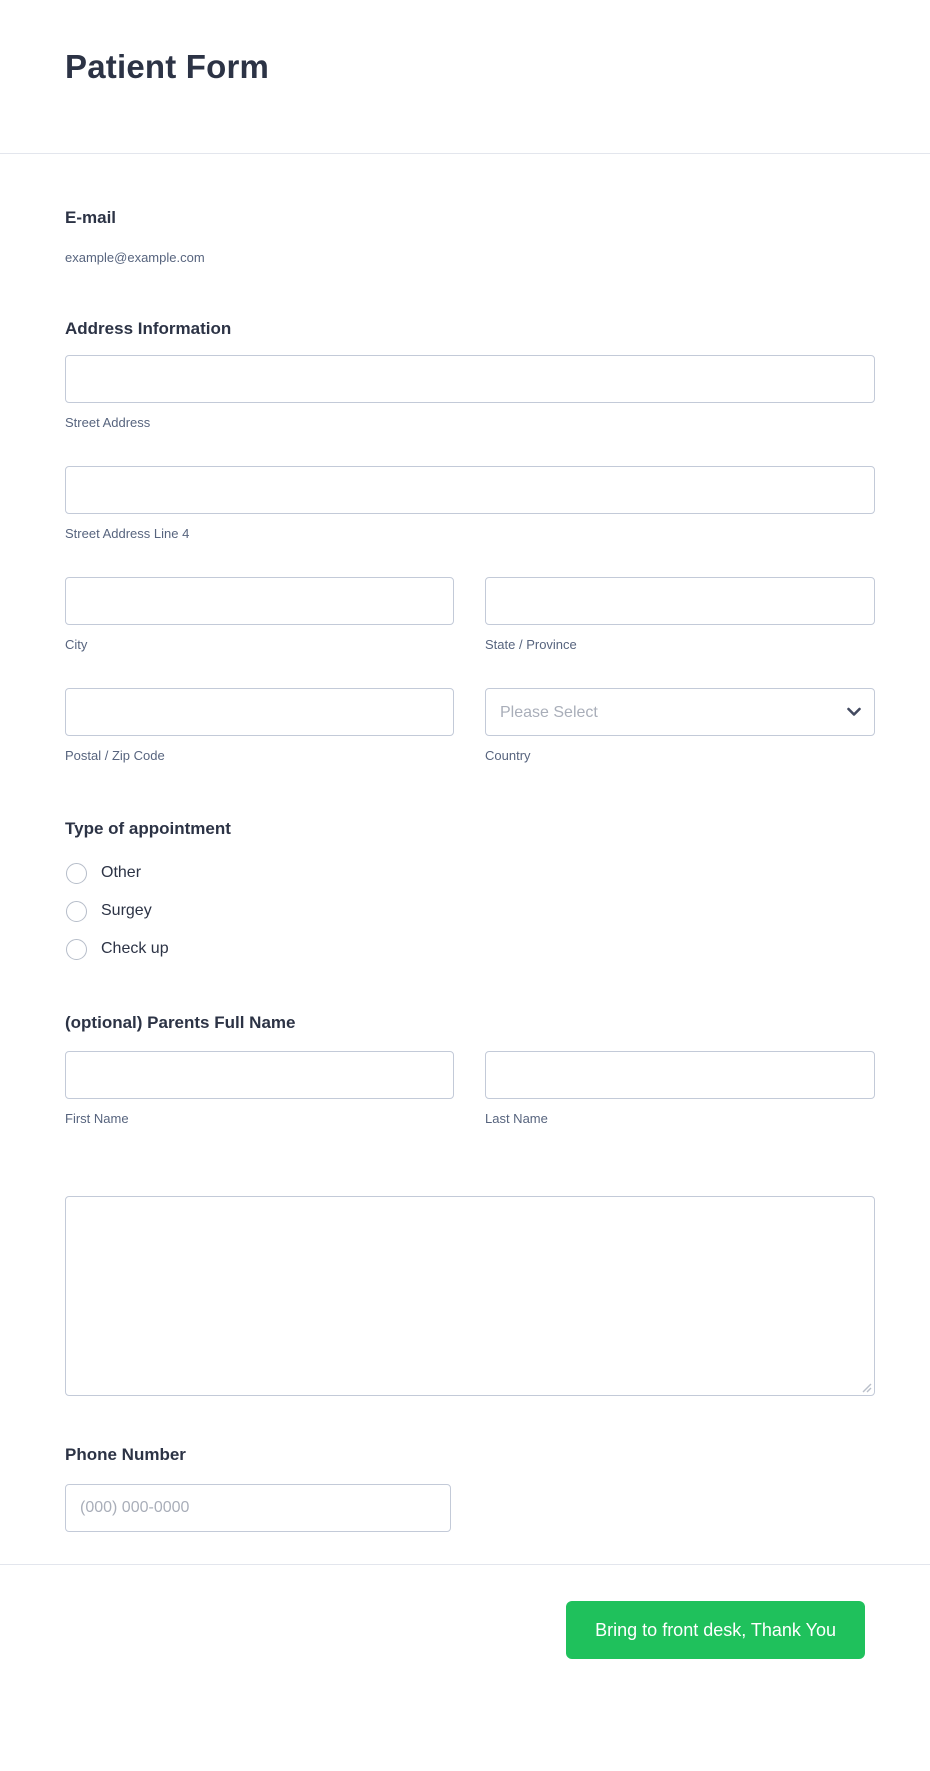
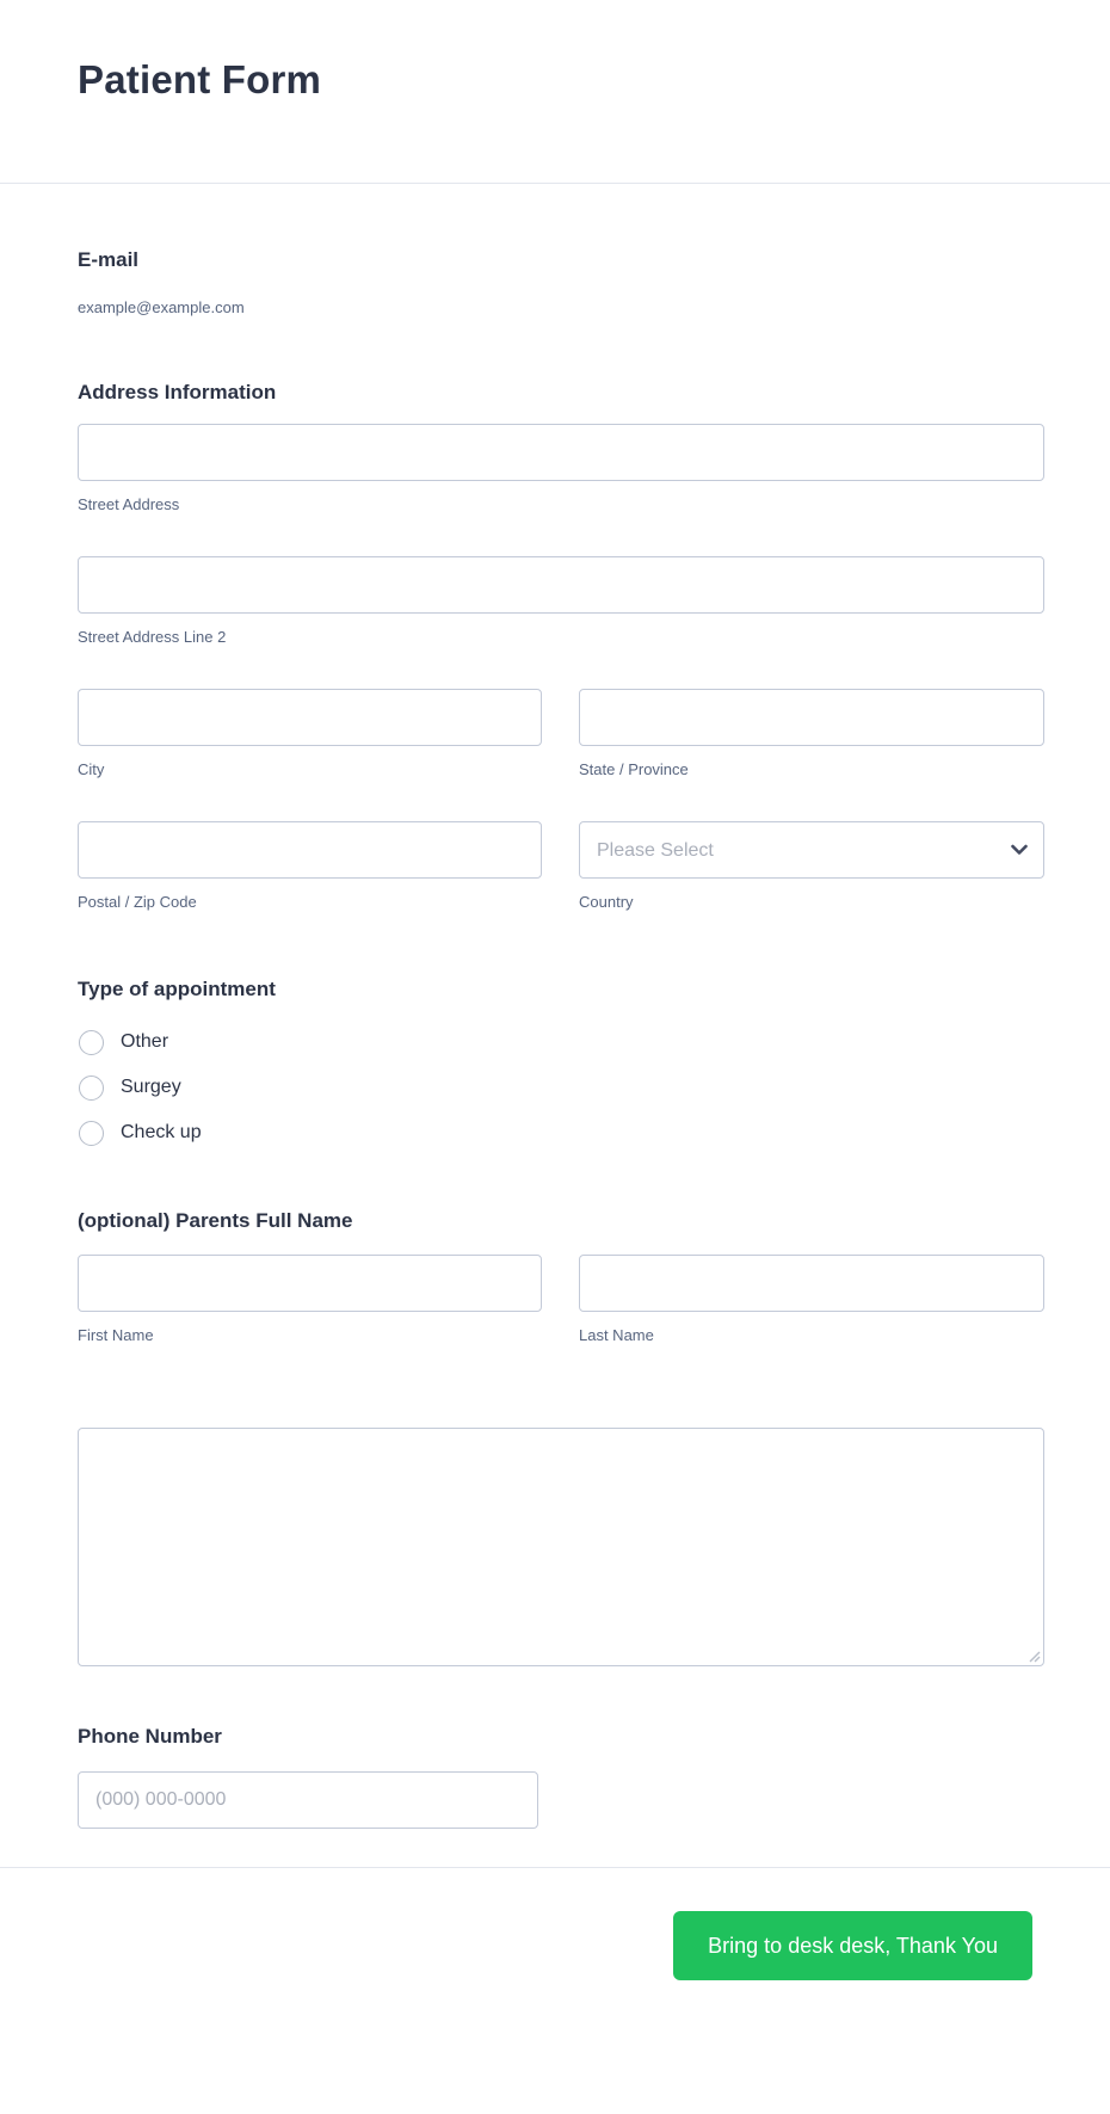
  Patient Form
  E-mail
  example@example.com
  Address Information
  Street Address
- Street Address Line 4
+ Street Address Line 2
  City
  State / Province
  Postal / Zip Code
  Please Select
  Country
  Type of appointment
  Other
  Surgey
  Check up
  (optional) Parents Full Name
  First Name
  Last Name
  Phone Number
  (000) 000-0000
- Bring to front desk, Thank You
+ Bring to desk desk, Thank You
